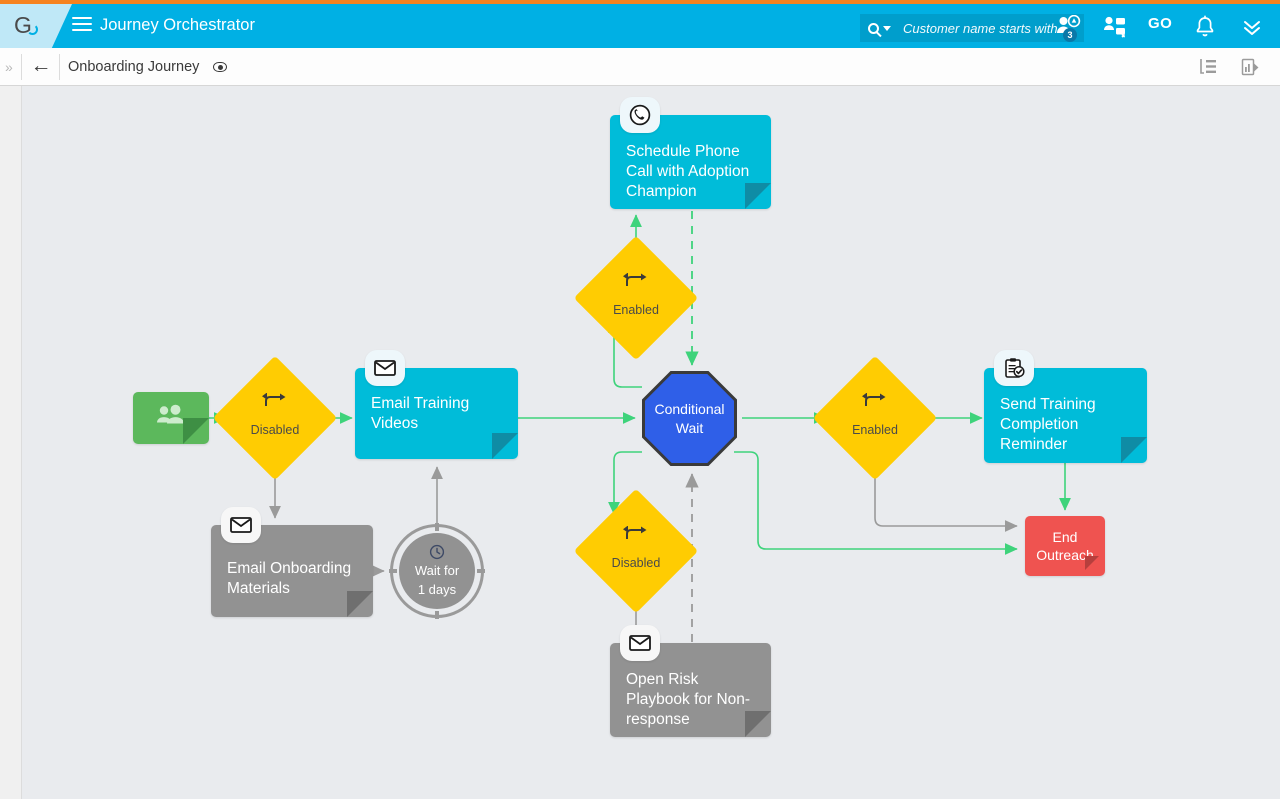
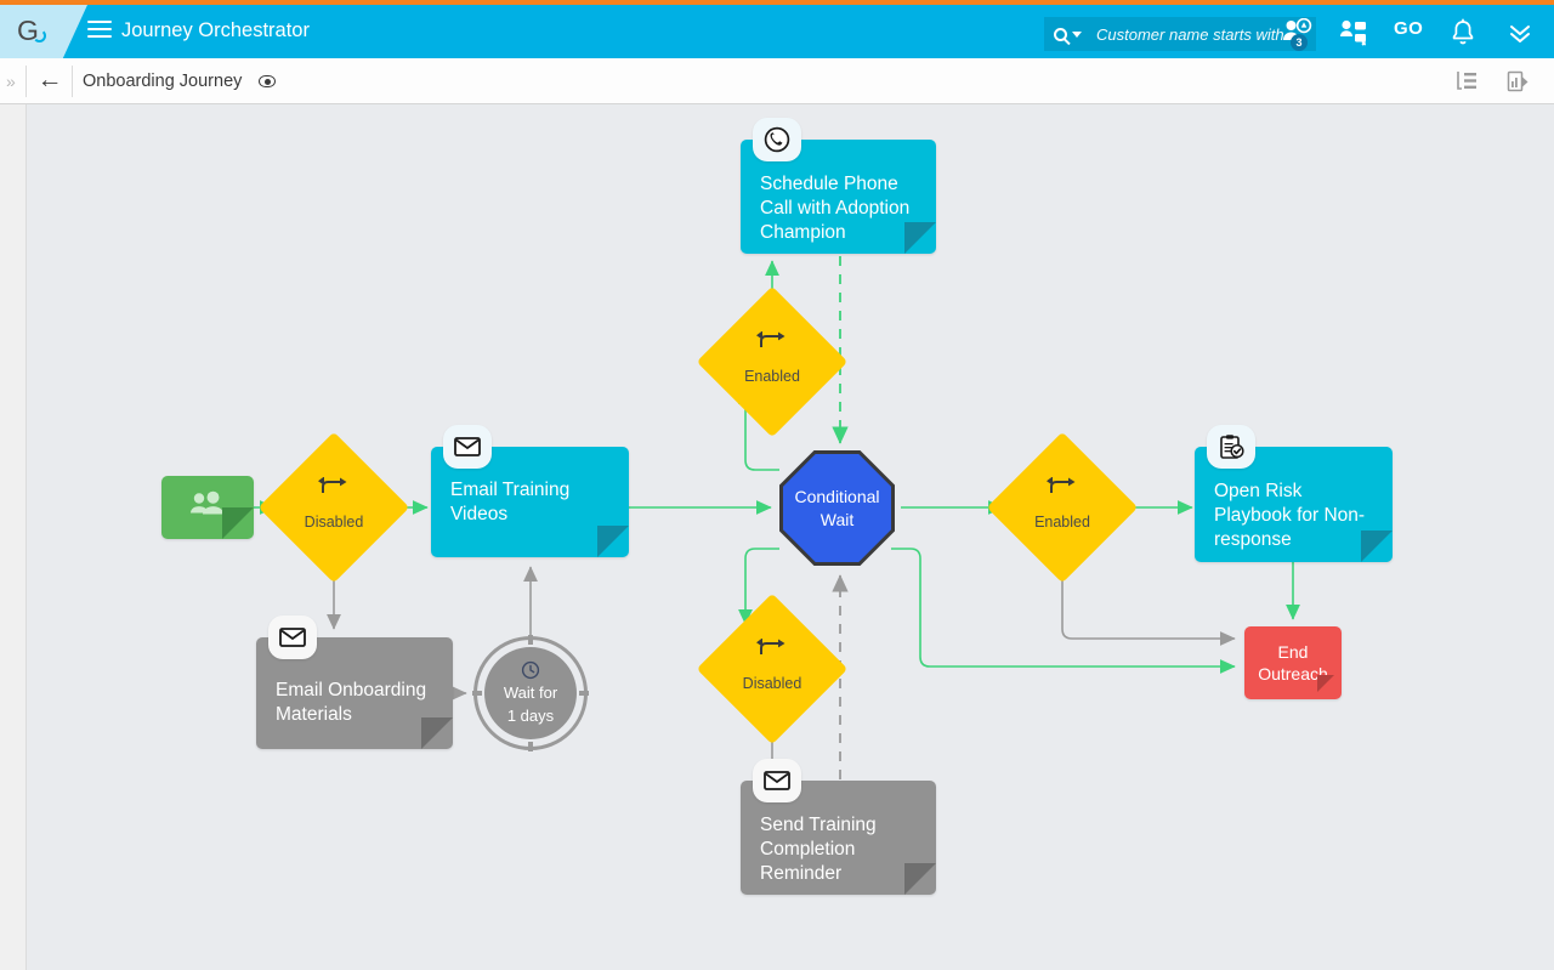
  G
  Journey Orchestrator
  Customer name starts with
  3
  GO
  »
  ←
  Onboarding Journey
  Disabled
  Email Training Videos
  Email Onboarding Materials
  Wait for
  1 days
  Enabled
  Schedule Phone Call with Adoption Champion
  Conditional
  Wait
  Disabled
- Open Risk Playbook for Non-response
+ Send Training Completion Reminder
  Enabled
- Send Training Completion Reminder
+ Open Risk Playbook for Non-response
  End Outreach
